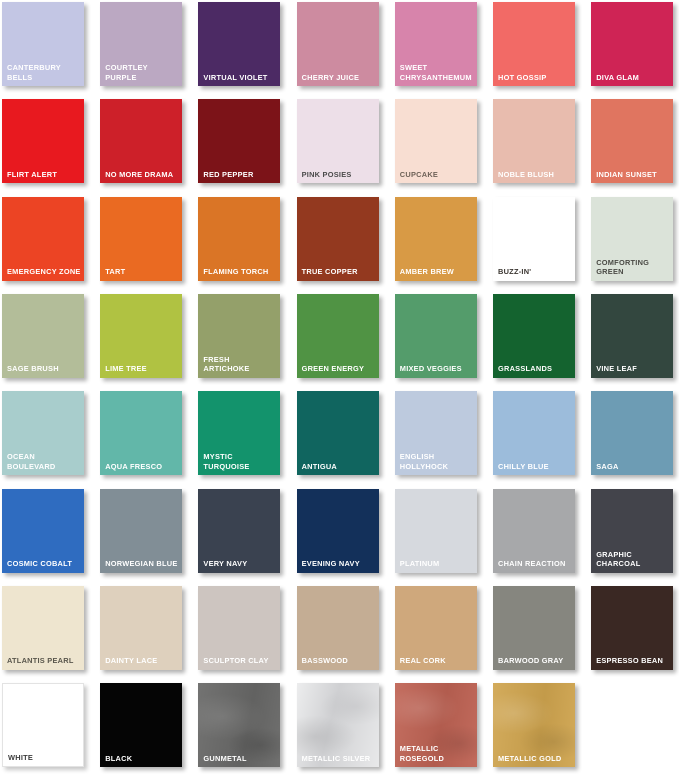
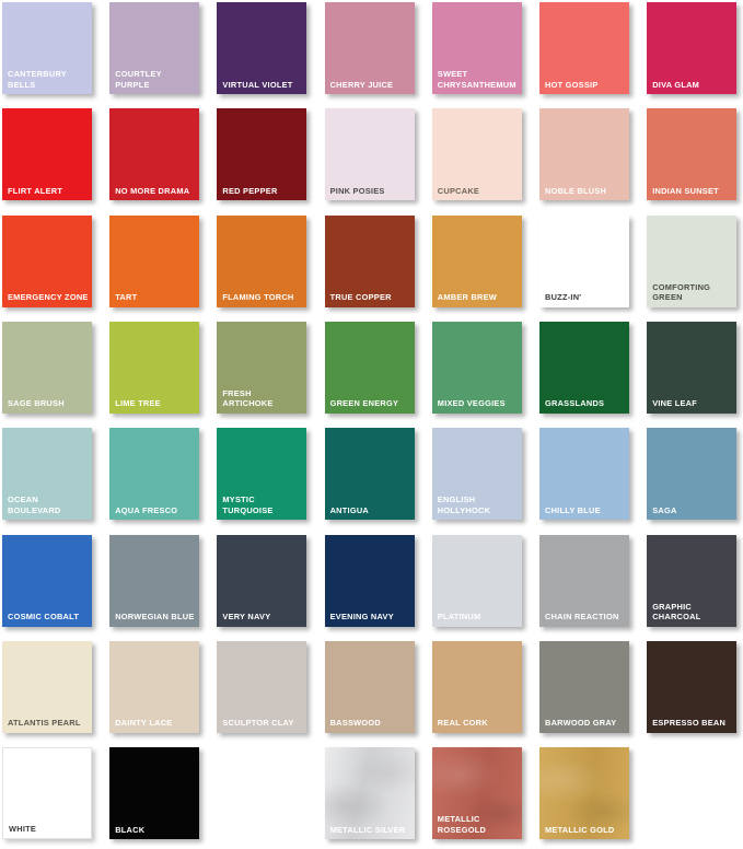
  CANTERBURY
  BELLS
  COURTLEY
  PURPLE
  VIRTUAL VIOLET
  CHERRY JUICE
  SWEET
  CHRYSANTHEMUM
  HOT GOSSIP
  DIVA GLAM
  FLIRT ALERT
  NO MORE DRAMA
  RED PEPPER
  PINK POSIES
  CUPCAKE
  NOBLE BLUSH
  INDIAN SUNSET
  EMERGENCY ZONE
  TART
  FLAMING TORCH
  TRUE COPPER
  AMBER BREW
  BUZZ-IN'
  COMFORTING
  GREEN
  SAGE BRUSH
  LIME TREE
  FRESH
  ARTICHOKE
  GREEN ENERGY
  MIXED VEGGIES
  GRASSLANDS
  VINE LEAF
  OCEAN
  BOULEVARD
  AQUA FRESCO
  MYSTIC
  TURQUOISE
  ANTIGUA
  ENGLISH
  HOLLYHOCK
  CHILLY BLUE
  SAGA
  COSMIC COBALT
  NORWEGIAN BLUE
  VERY NAVY
  EVENING NAVY
  PLATINUM
  CHAIN REACTION
  GRAPHIC
  CHARCOAL
  ATLANTIS PEARL
  DAINTY LACE
  SCULPTOR CLAY
  BASSWOOD
  REAL CORK
  BARWOOD GRAY
  ESPRESSO BEAN
  WHITE
  BLACK
- GUNMETAL
  METALLIC SILVER
  METALLIC
  ROSEGOLD
  METALLIC GOLD
